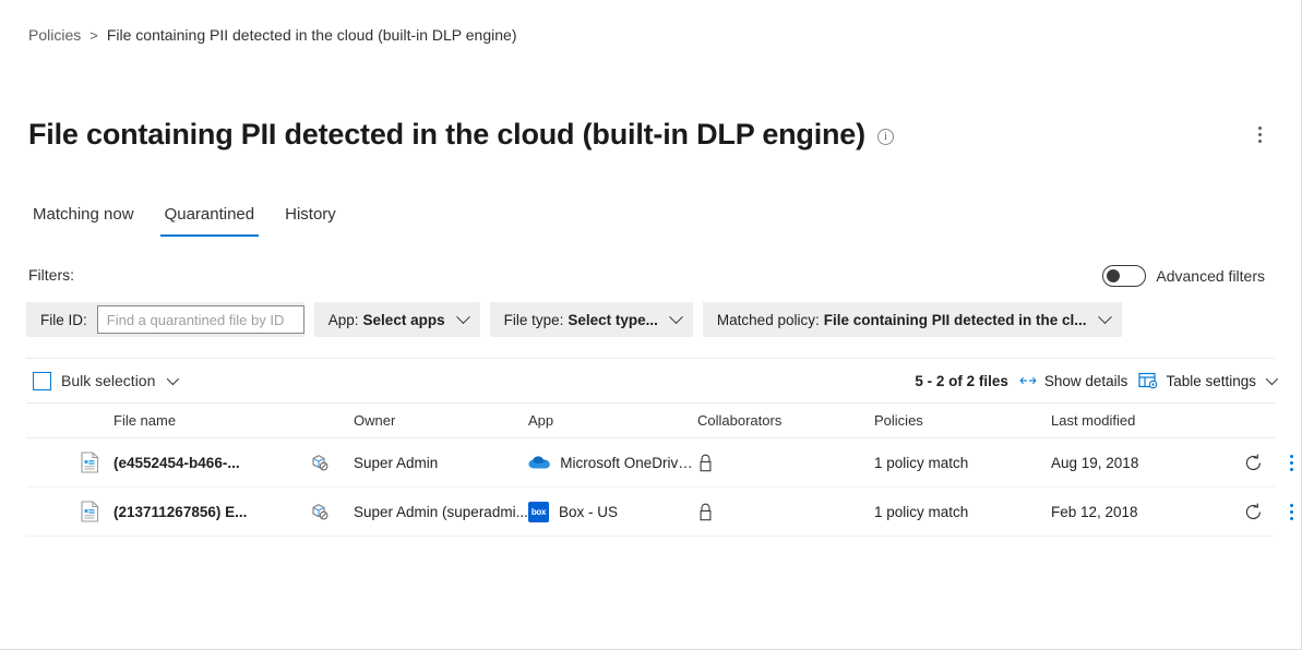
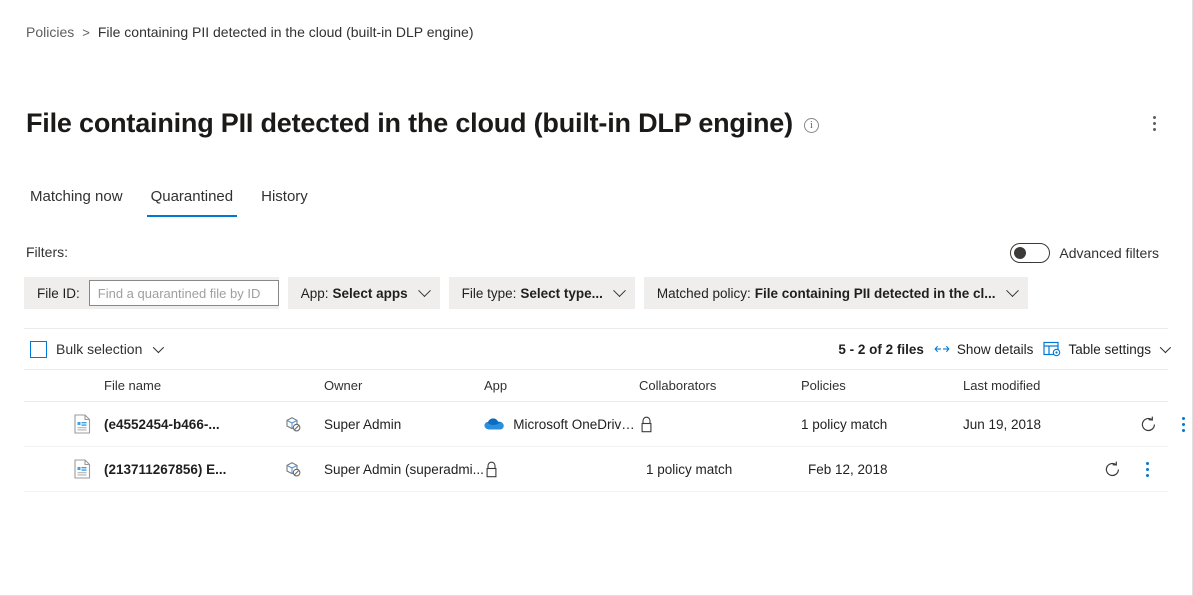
  Policies
  >
  File containing PII detected in the cloud (built-in DLP engine)
  File containing PII detected in the cloud (built-in DLP engine)
  i
  Matching now
  Quarantined
  History
  Filters:
  Advanced filters
  File ID:
  Find a quarantined file by ID
  App:
  Select apps
  File type:
  Select type...
  Matched policy:
  File containing PII detected in the cl...
  Bulk selection
  5 - 2 of 2 files
  Show details
  Table settings
  File name
  Owner
  App
  Collaborators
  Policies
  Last modified
  (e4552454-b466-...
  Super Admin
  Microsoft OneDrive ..
  1 policy match
- Aug 19, 2018
+ Jun 19, 2018
  (213711267856) E...
  Super Admin (superadmi...
- box
- Box - US
  1 policy match
  Feb 12, 2018
